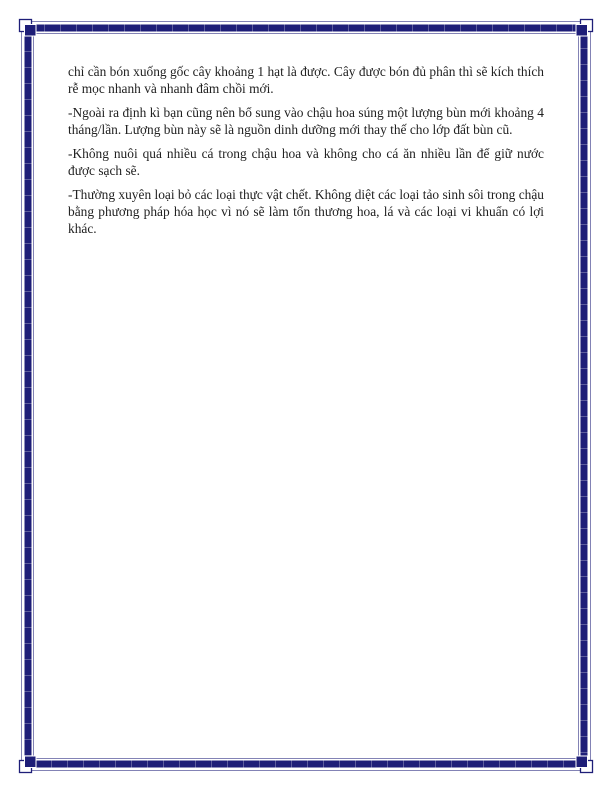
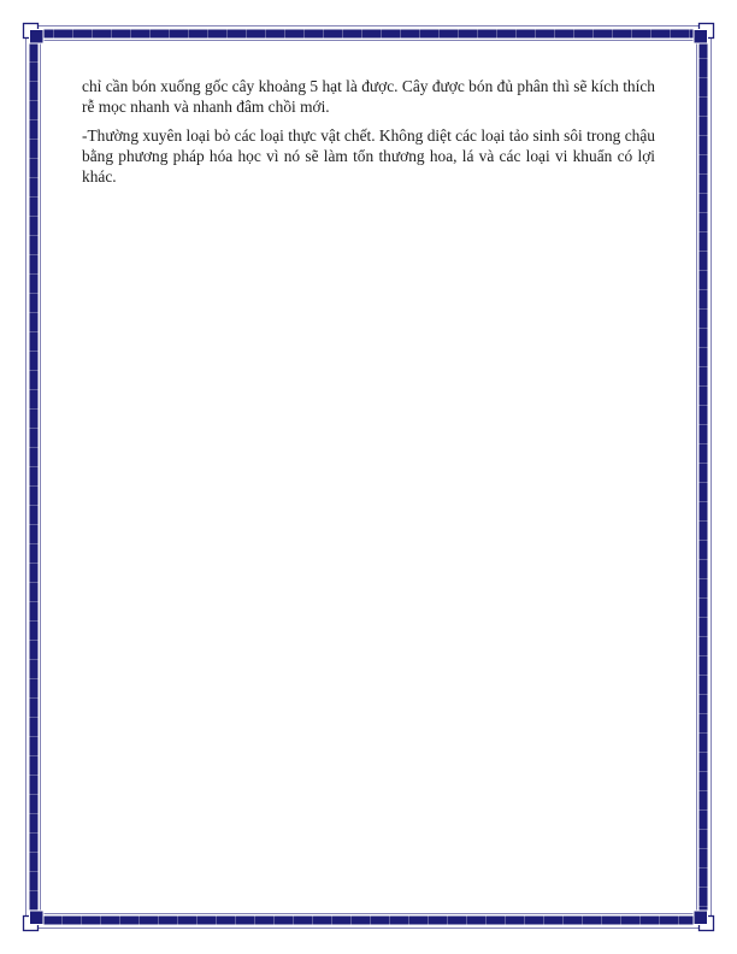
- chỉ cần bón xuống gốc cây khoảng 1 hạt là được. Cây được bón đủ phân thì sẽ kích thích rễ mọc nhanh và nhanh đâm chồi mới.
+ chỉ cần bón xuống gốc cây khoảng 5 hạt là được. Cây được bón đủ phân thì sẽ kích thích rễ mọc nhanh và nhanh đâm chồi mới.
- -Ngoài ra định kì bạn cũng nên bổ sung vào chậu hoa súng một lượng bùn mới khoảng 4 tháng/lần. Lượng bùn này sẽ là nguồn dinh dưỡng mới thay thế cho lớp đất bùn cũ.
- -Không nuôi quá nhiều cá trong chậu hoa và không cho cá ăn nhiều lần để giữ nước được sạch sẽ.
  -Thường xuyên loại bỏ các loại thực vật chết. Không diệt các loại tảo sinh sôi trong chậu bằng phương pháp hóa học vì nó sẽ làm tổn thương hoa, lá và các loại vi khuẩn có lợi khác.
